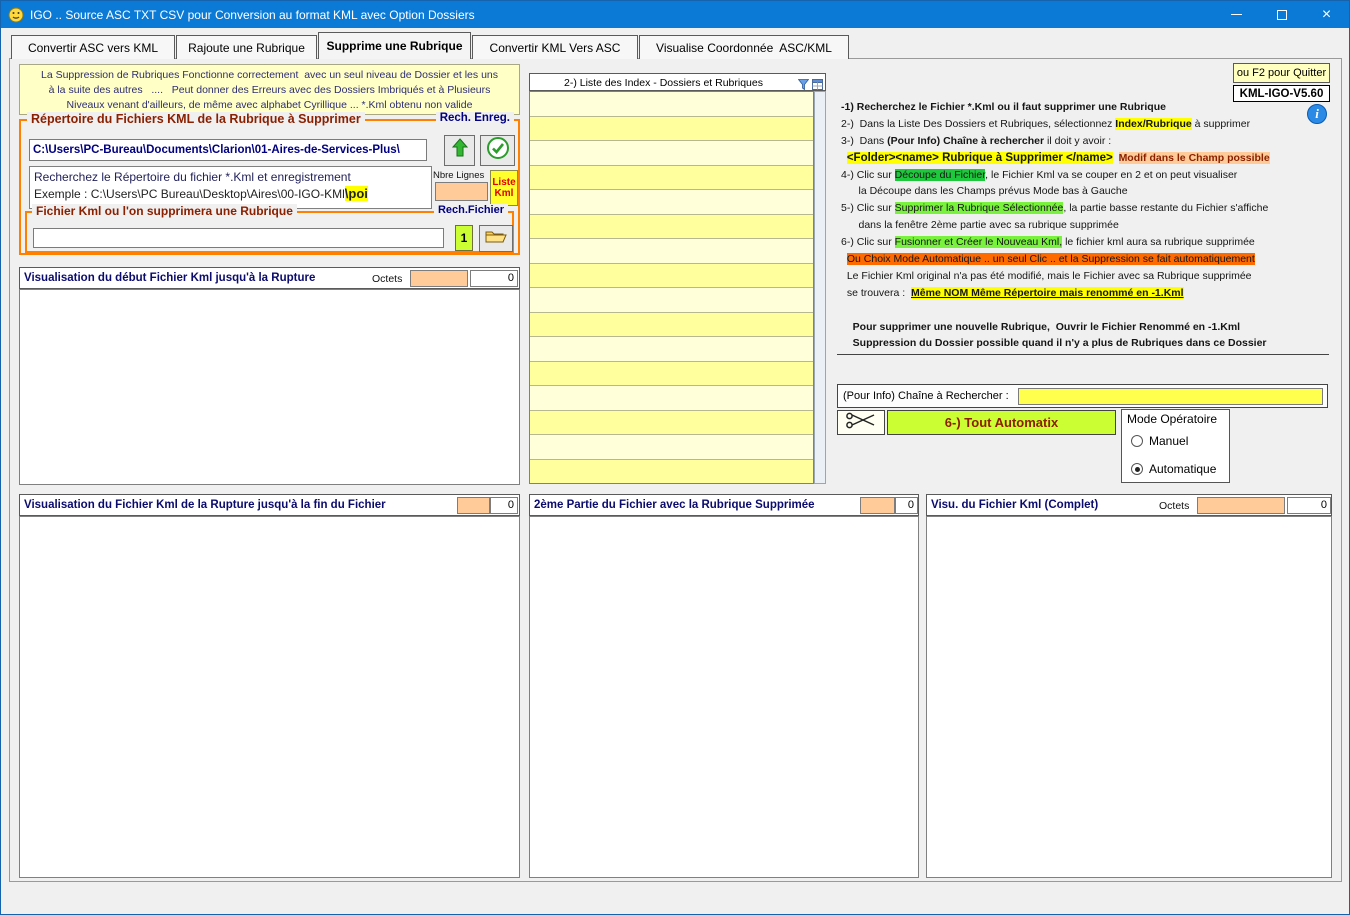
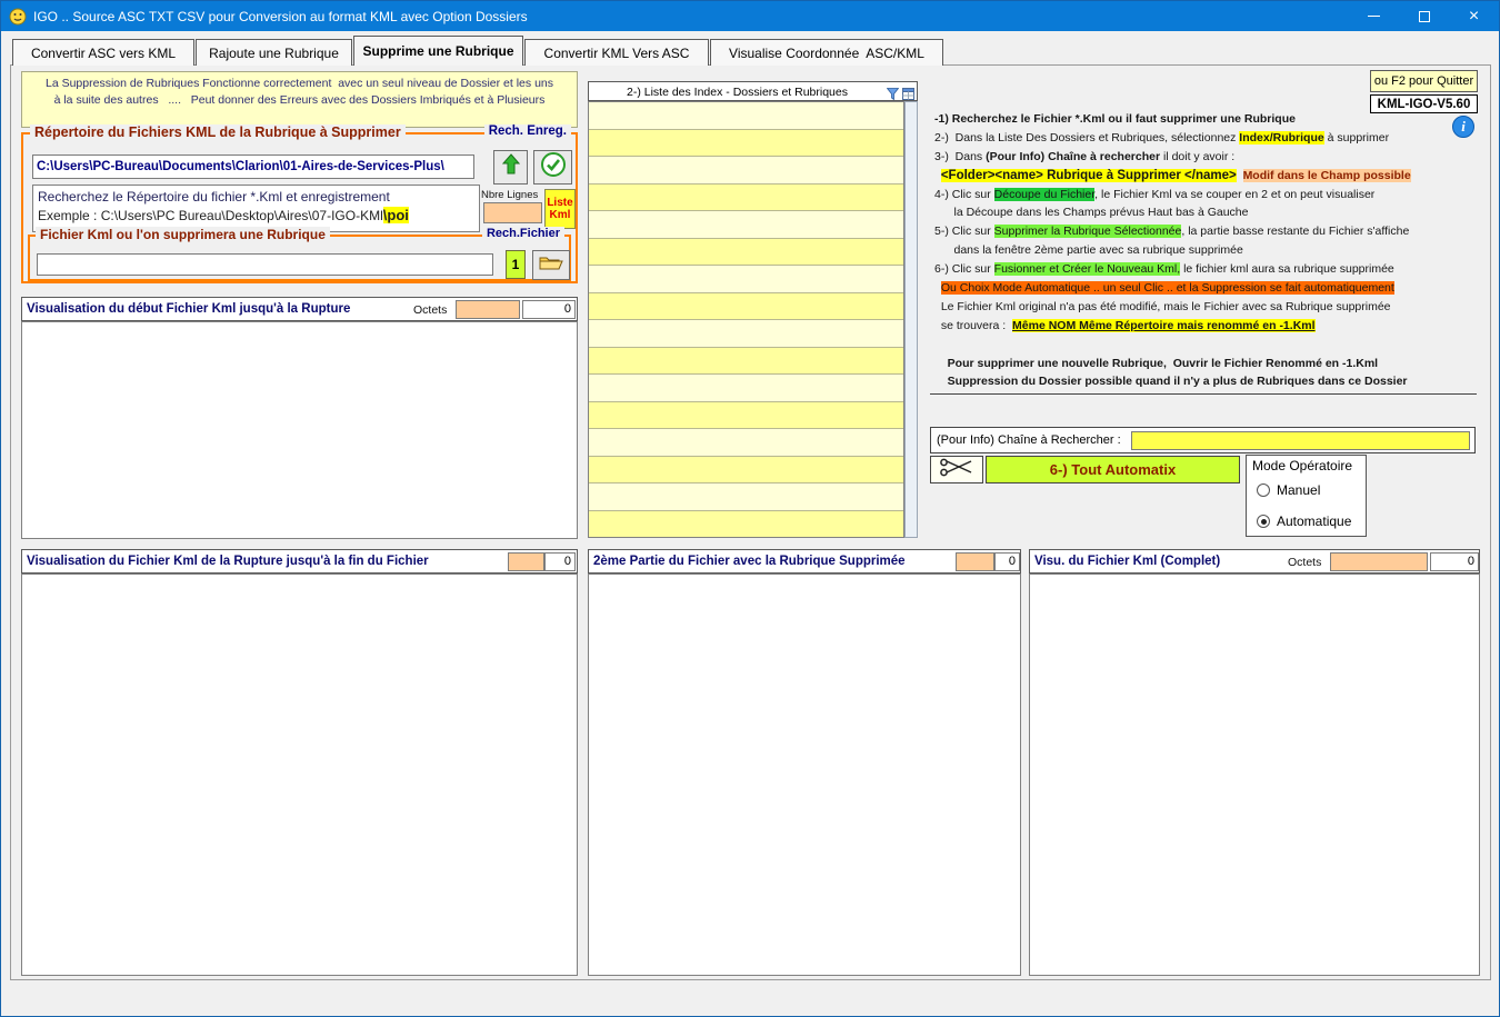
  IGO .. Source ASC TXT CSV pour Conversion au format KML avec Option Dossiers
  ×
  Convertir ASC vers KML
  Rajoute une Rubrique
  Supprime une Rubrique
  Convertir KML Vers ASC
  Visualise Coordonnée ASC/KML
  La Suppression de Rubriques Fonctionne correctement avec un seul niveau de Dossier et les uns
  à la suite des autres .... Peut donner des Erreurs avec des Dossiers Imbriqués et à Plusieurs
- Niveaux venant d'ailleurs, de même avec alphabet Cyrillique ... *.Kml obtenu non valide
  Répertoire du Fichiers KML de la Rubrique à Supprimer
  Rech. Enreg.
  C:\Users\PC-Bureau\Documents\Clarion\01-Aires-de-Services-Plus\
  Recherchez le Répertoire du fichier *.Kml et enregistrement
- Exemple : C:\Users\PC Bureau\Desktop\Aires\00-IGO-KMl\poi
+ Exemple : C:\Users\PC Bureau\Desktop\Aires\07-IGO-KMl\poi
  Nbre Lignes
  Liste
  Kml
  Fichier Kml ou l'on supprimera une Rubrique
  Rech.Fichier
  1
  Visualisation du début Fichier Kml jusqu'à la Rupture
  Octets
  0
  Visualisation du Fichier Kml de la Rupture jusqu'à la fin du Fichier
  0
  2-) Liste des Index - Dossiers et Rubriques
  2ème Partie du Fichier avec la Rubrique Supprimée
  0
  ou F2 pour Quitter
  KML-IGO-V5.60
  -1) Recherchez le Fichier *.Kml ou il faut supprimer une Rubrique
  2-) Dans la Liste Des Dossiers et Rubriques, sélectionnez Index/Rubrique à supprimer
  3-) Dans (Pour Info) Chaîne à rechercher il doit y avoir :
  <Folder><name> Rubrique à Supprimer </name> Modif dans le Champ possible
  4-) Clic sur Découpe du Fichier, le Fichier Kml va se couper en 2 et on peut visualiser
- la Découpe dans les Champs prévus Mode bas à Gauche
+ la Découpe dans les Champs prévus Haut bas à Gauche
  5-) Clic sur Supprimer la Rubrique Sélectionnée, la partie basse restante du Fichier s'affiche
  dans la fenêtre 2ème partie avec sa rubrique supprimée
  6-) Clic sur Fusionner et Créer le Nouveau Kml, le fichier kml aura sa rubrique supprimée
  Ou Choix Mode Automatique .. un seul Clic .. et la Suppression se fait automatiquement
  Le Fichier Kml original n'a pas été modifié, mais le Fichier avec sa Rubrique supprimée
  se trouvera : Même NOM Même Répertoire mais renommé en -1.Kml
  Pour supprimer une nouvelle Rubrique, Ouvrir le Fichier Renommé en -1.Kml
  Suppression du Dossier possible quand il n'y a plus de Rubriques dans ce Dossier
  i
  (Pour Info) Chaîne à Rechercher :
  6-) Tout Automatix
  Mode Opératoire
  Manuel
  Automatique
  Visu. du Fichier Kml (Complet)
  Octets
  0
